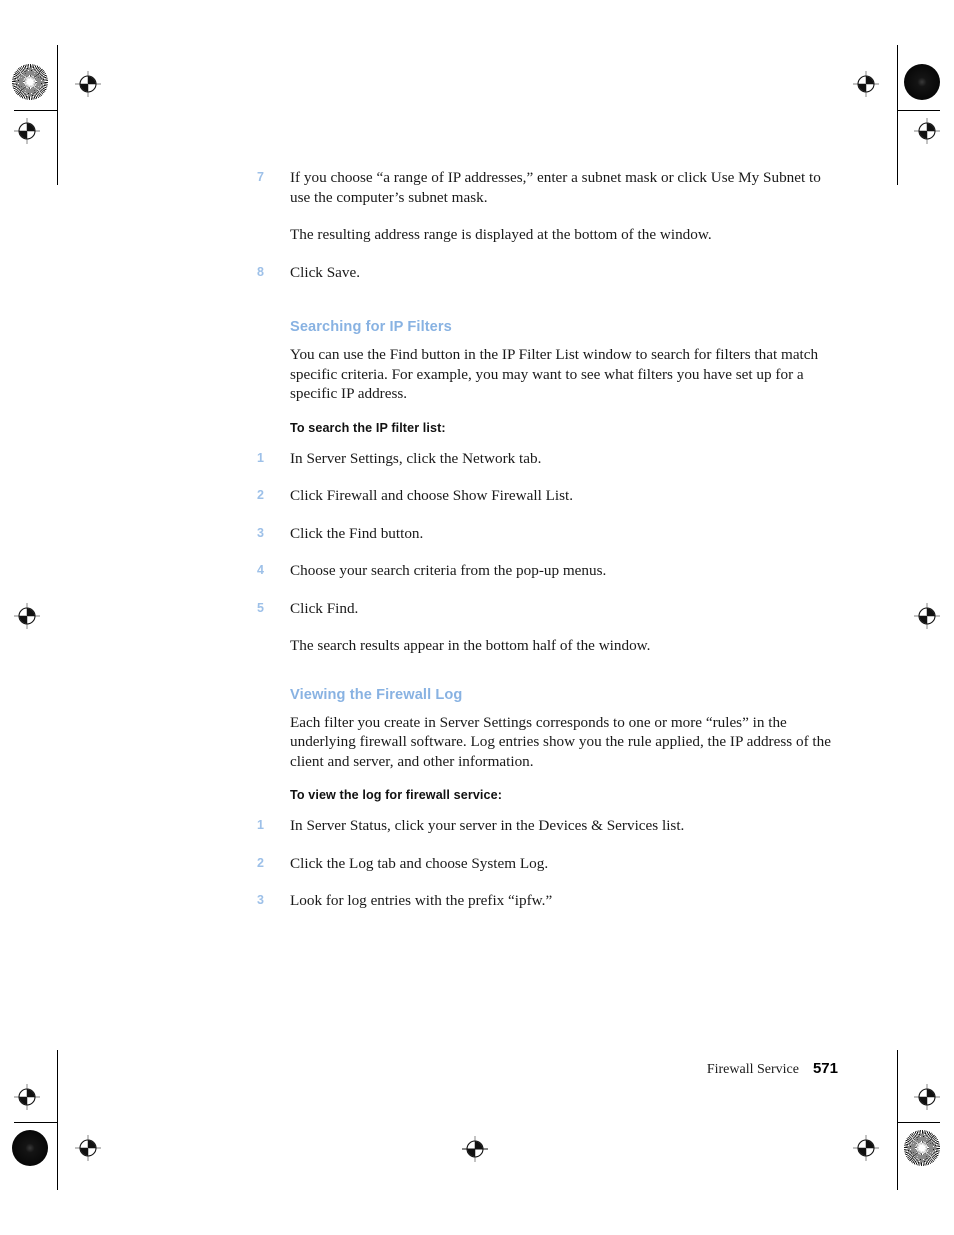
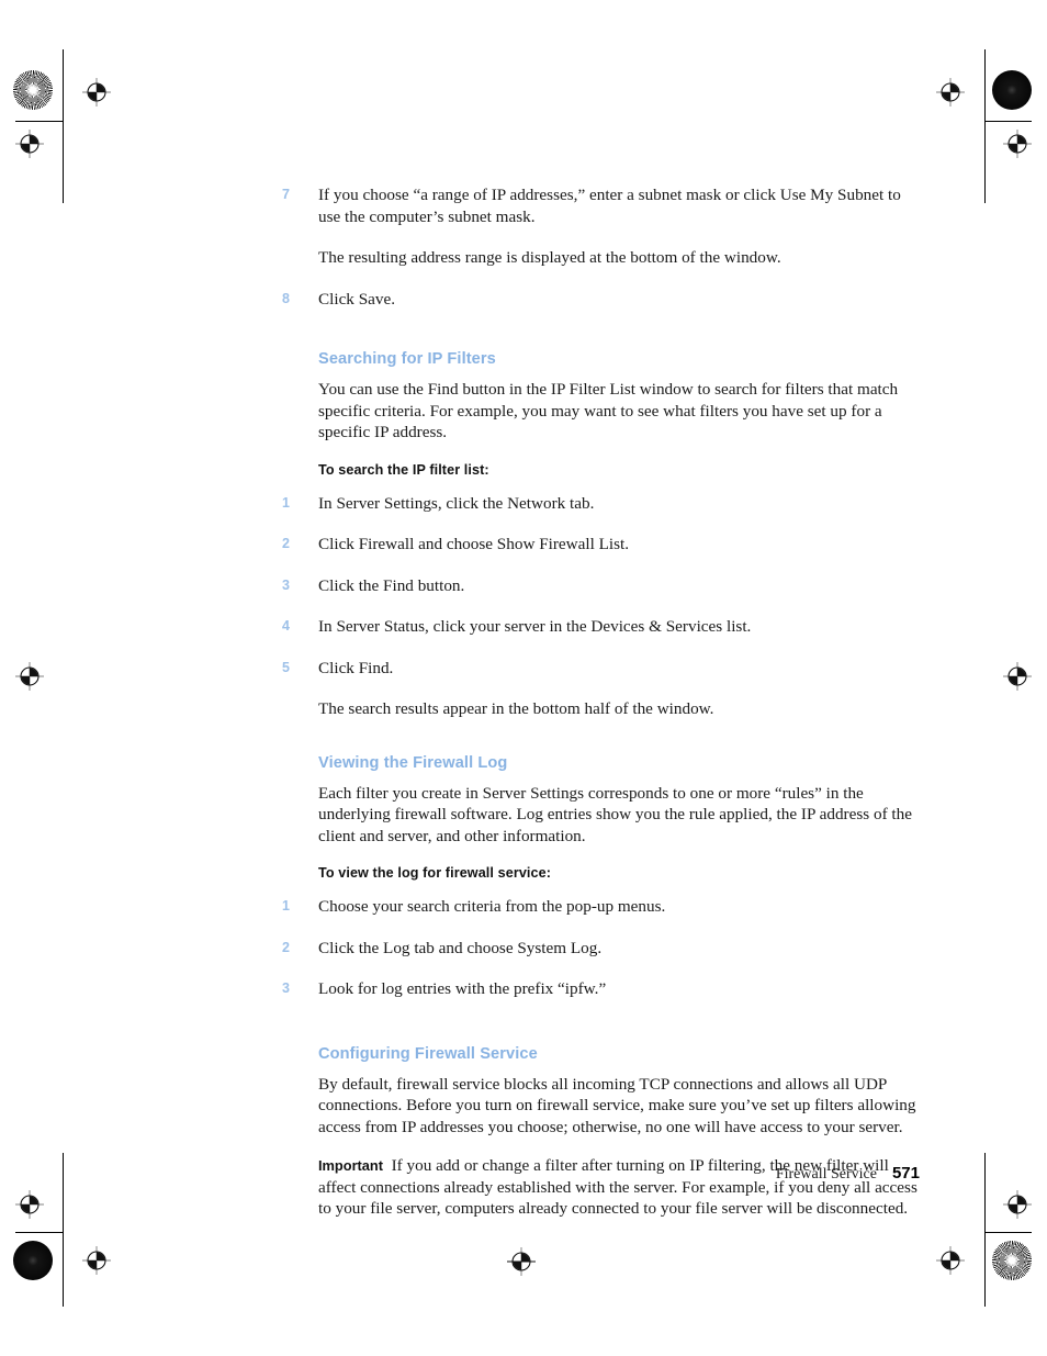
  7
  If you choose “a range of IP addresses,” enter a subnet mask or click Use My Subnet to use the computer’s subnet mask.
  The resulting address range is displayed at the bottom of the window.
  8
  Click Save.
  Searching for IP Filters
  You can use the Find button in the IP Filter List window to search for filters that match specific criteria. For example, you may want to see what filters you have set up for a specific IP address.
  To search the IP filter list:
  1
  In Server Settings, click the Network tab.
  2
  Click Firewall and choose Show Firewall List.
  3
  Click the Find button.
  4
- Choose your search criteria from the pop-up menus.
+ In Server Status, click your server in the Devices & Services list.
  5
  Click Find.
  The search results appear in the bottom half of the window.
  Viewing the Firewall Log
  Each filter you create in Server Settings corresponds to one or more “rules” in the underlying firewall software. Log entries show you the rule applied, the IP address of the client and server, and other information.
  To view the log for firewall service:
  1
- In Server Status, click your server in the Devices & Services list.
+ Choose your search criteria from the pop-up menus.
  2
  Click the Log tab and choose System Log.
  3
  Look for log entries with the prefix “ipfw.”
+ Configuring Firewall Service
+ By default, firewall service blocks all incoming TCP connections and allows all UDP connections. Before you turn on firewall service, make sure you’ve set up filters allowing access from IP addresses you choose; otherwise, no one will have access to your server.
+ Important If you add or change a filter after turning on IP filtering, the new filter will affect connections already established with the server. For example, if you deny all access to your file server, computers already connected to your file server will be disconnected.
  Firewall Service
  571
